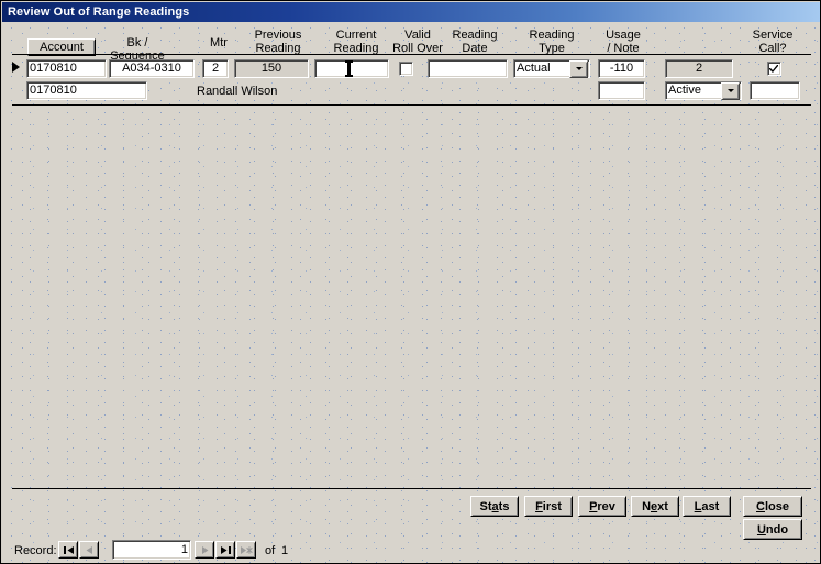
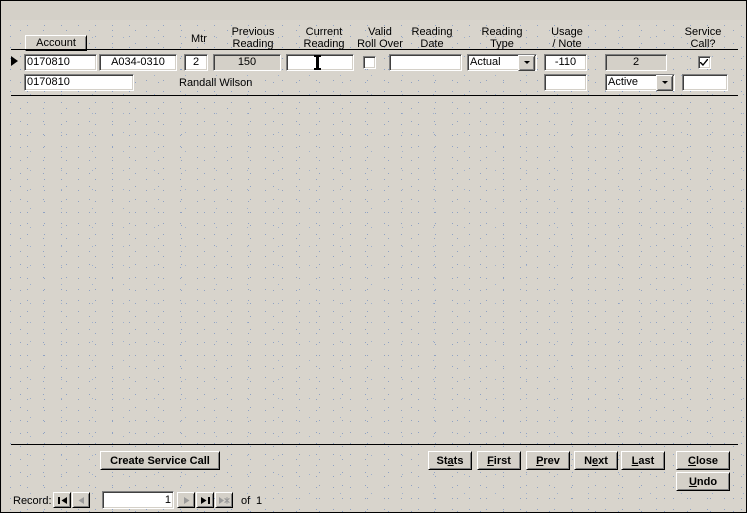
- Review Out of Range Readings
- Bk / Sequence
  Mtr
  Previous
  Reading
  Current
  Reading
  Valid
  Roll Over
  Reading
  Date
  Reading
  Type
  Usage
  / Note
  Service
  Call?
  Account
  0170810
  A034-0310
  2
  150
  Actual
  -110
  2
  0170810
  Randall Wilson
  Active
+ Create Service Call
  Stats
  First
  Prev
  Next
  Last
  Close
  Undo
  Record:
  1
  of
  1
